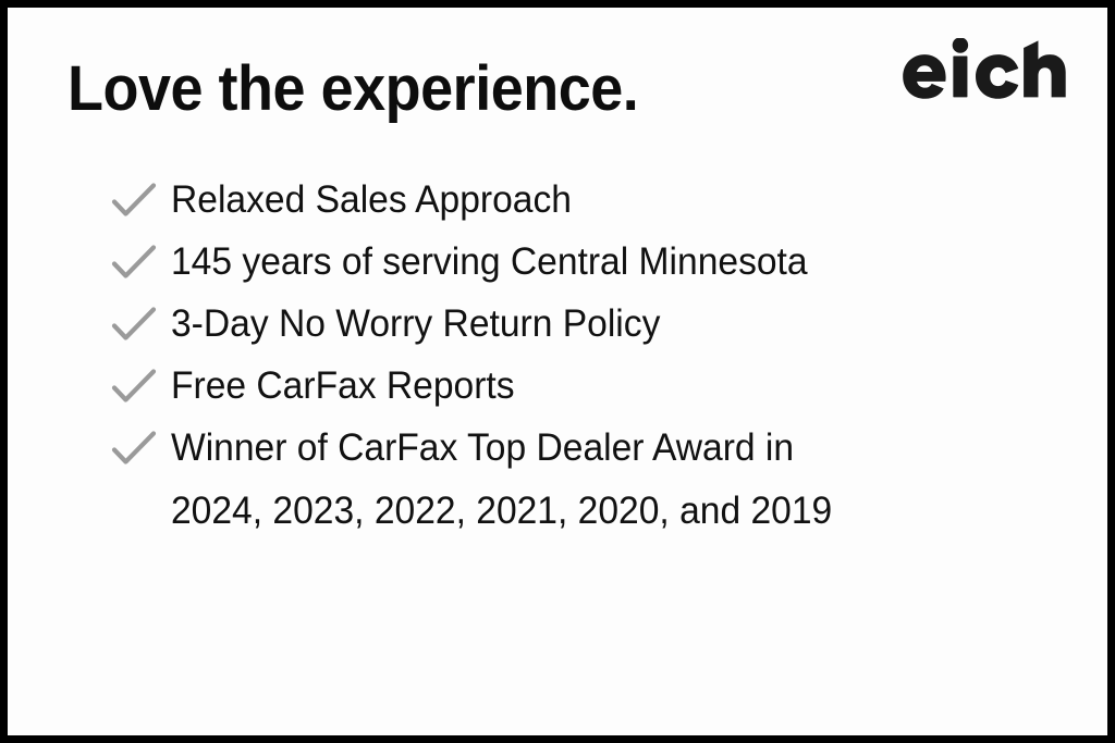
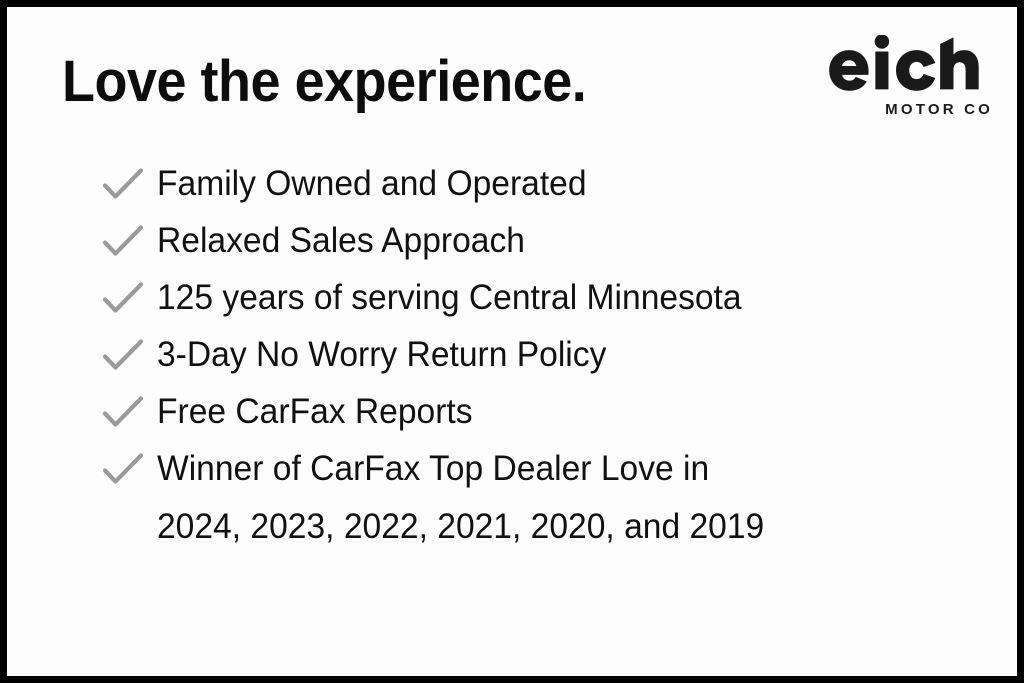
  Love the experience.
+ MOTOR CO
+ Family Owned and Operated
  Relaxed Sales Approach
- 145 years of serving Central Minnesota
+ 125 years of serving Central Minnesota
  3-Day No Worry Return Policy
  Free CarFax Reports
- Winner of CarFax Top Dealer Award in
+ Winner of CarFax Top Dealer Love in
  2024, 2023, 2022, 2021, 2020, and 2019
